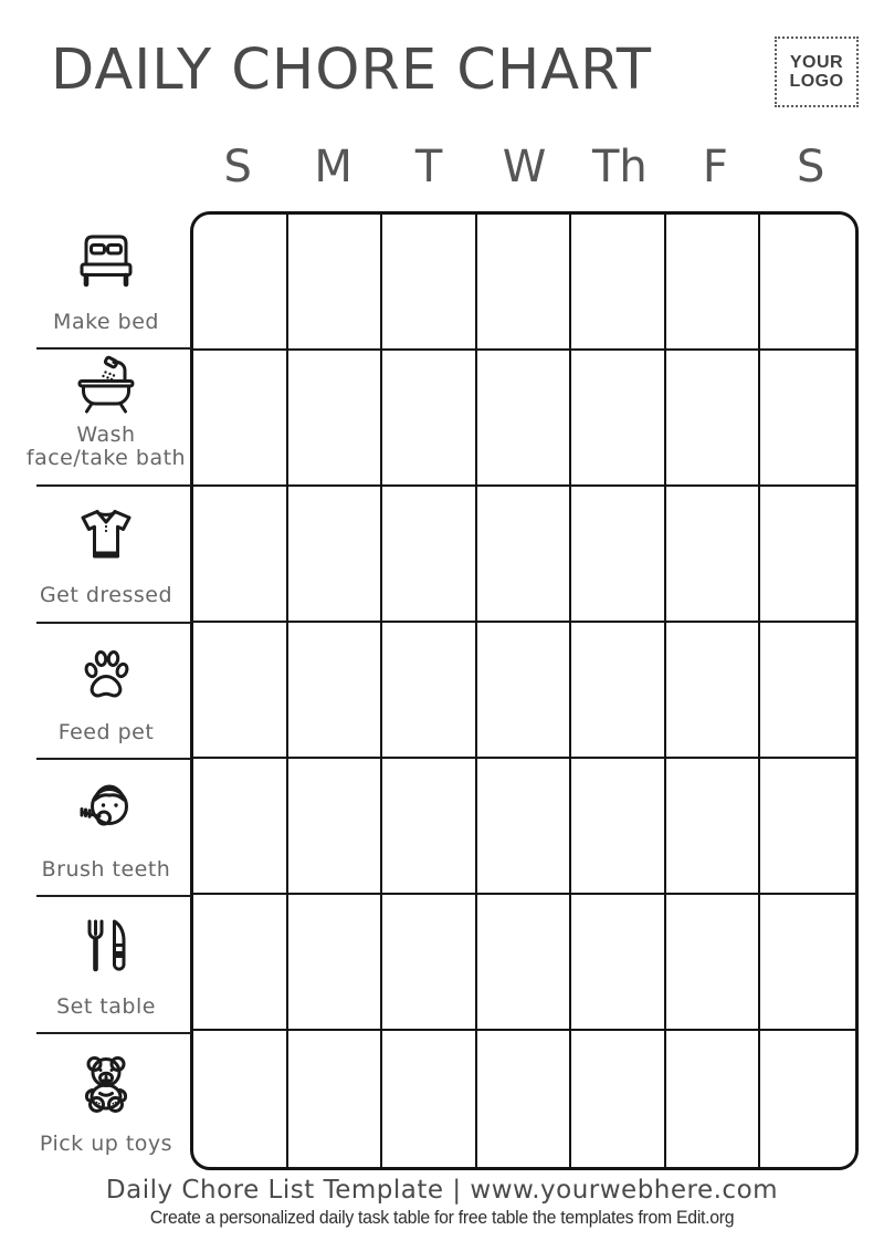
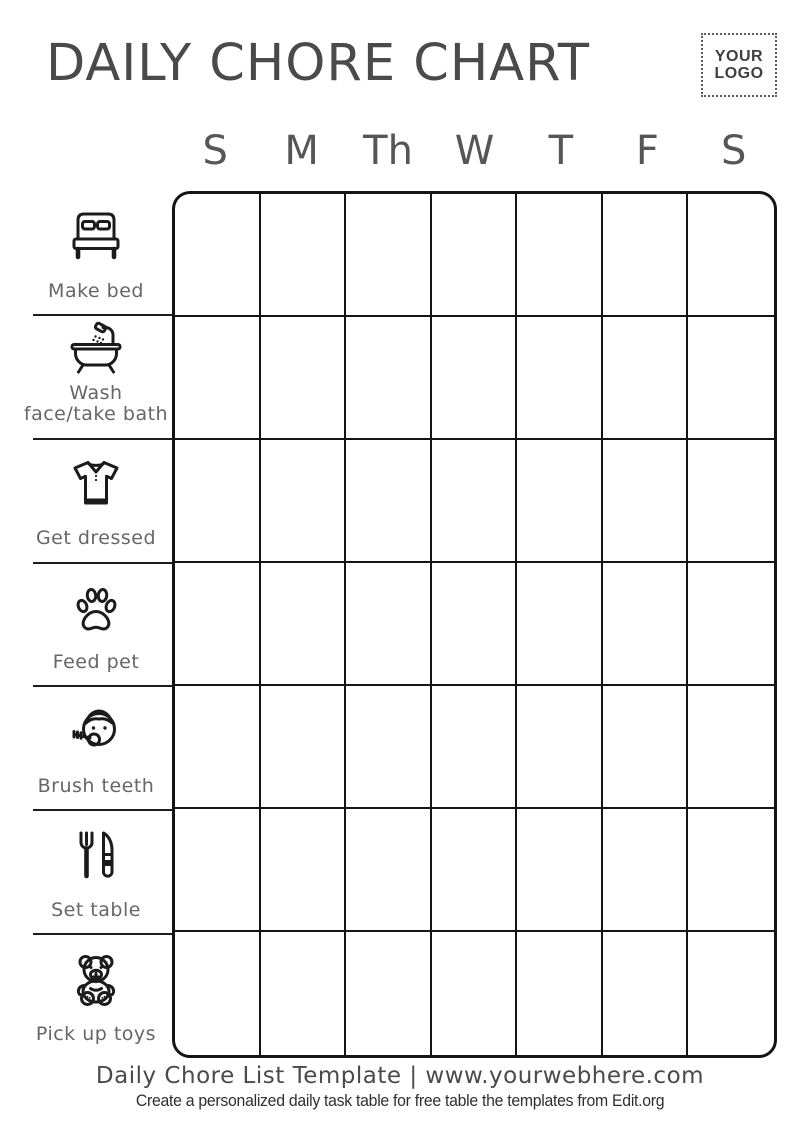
  DAILY CHORE CHART
  YOUR
  LOGO
  S
  M
- T
+ Th
  W
- Th
+ T
  F
  S
  Make bed
  Wash
  face/take bath
  Get dressed
  Feed pet
  Brush teeth
  Set table
  Pick up toys
  Daily Chore List Template | www.yourwebhere.com
  Create a personalized daily task table for free table the templates from Edit.org
